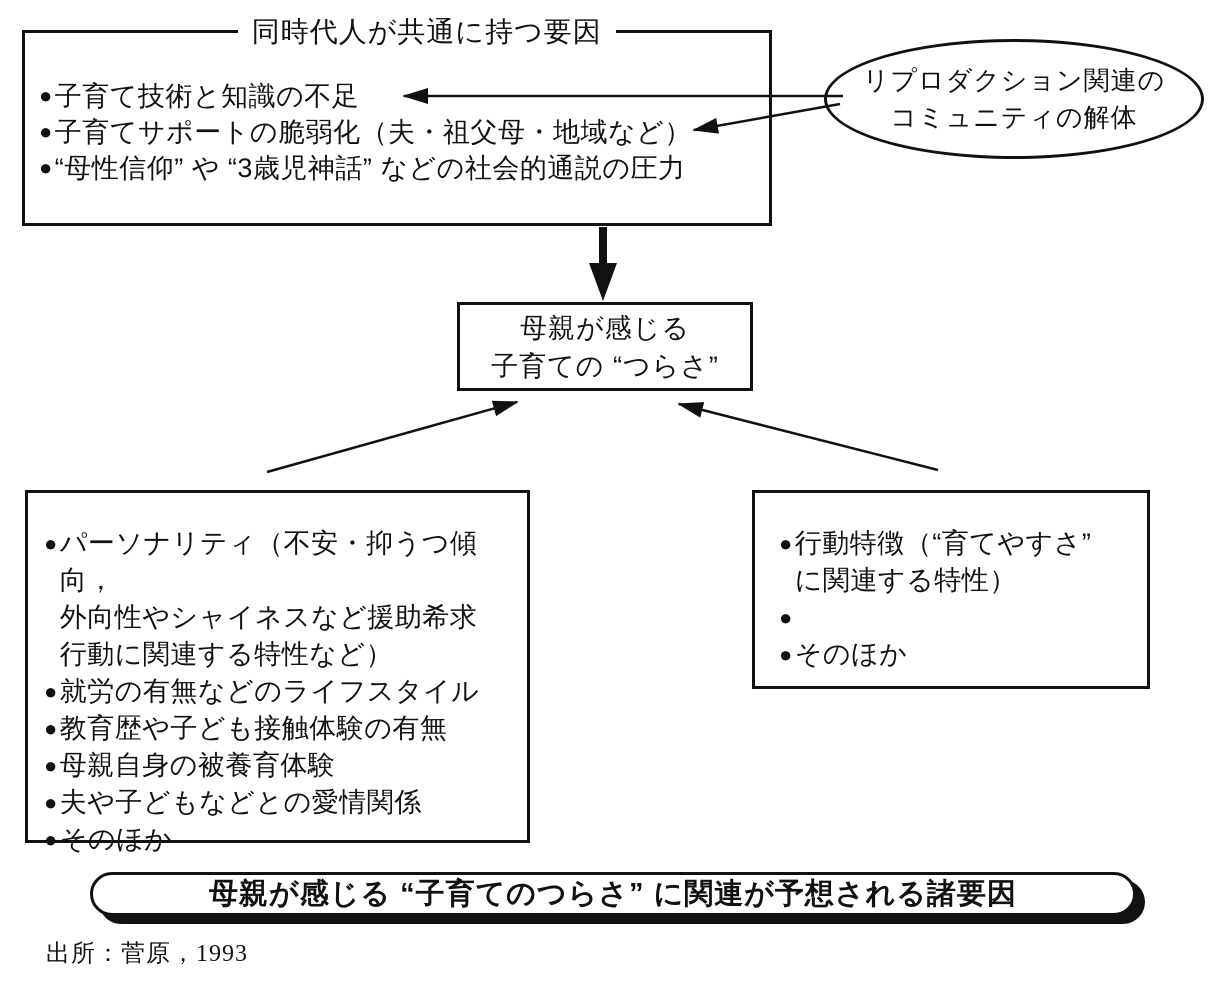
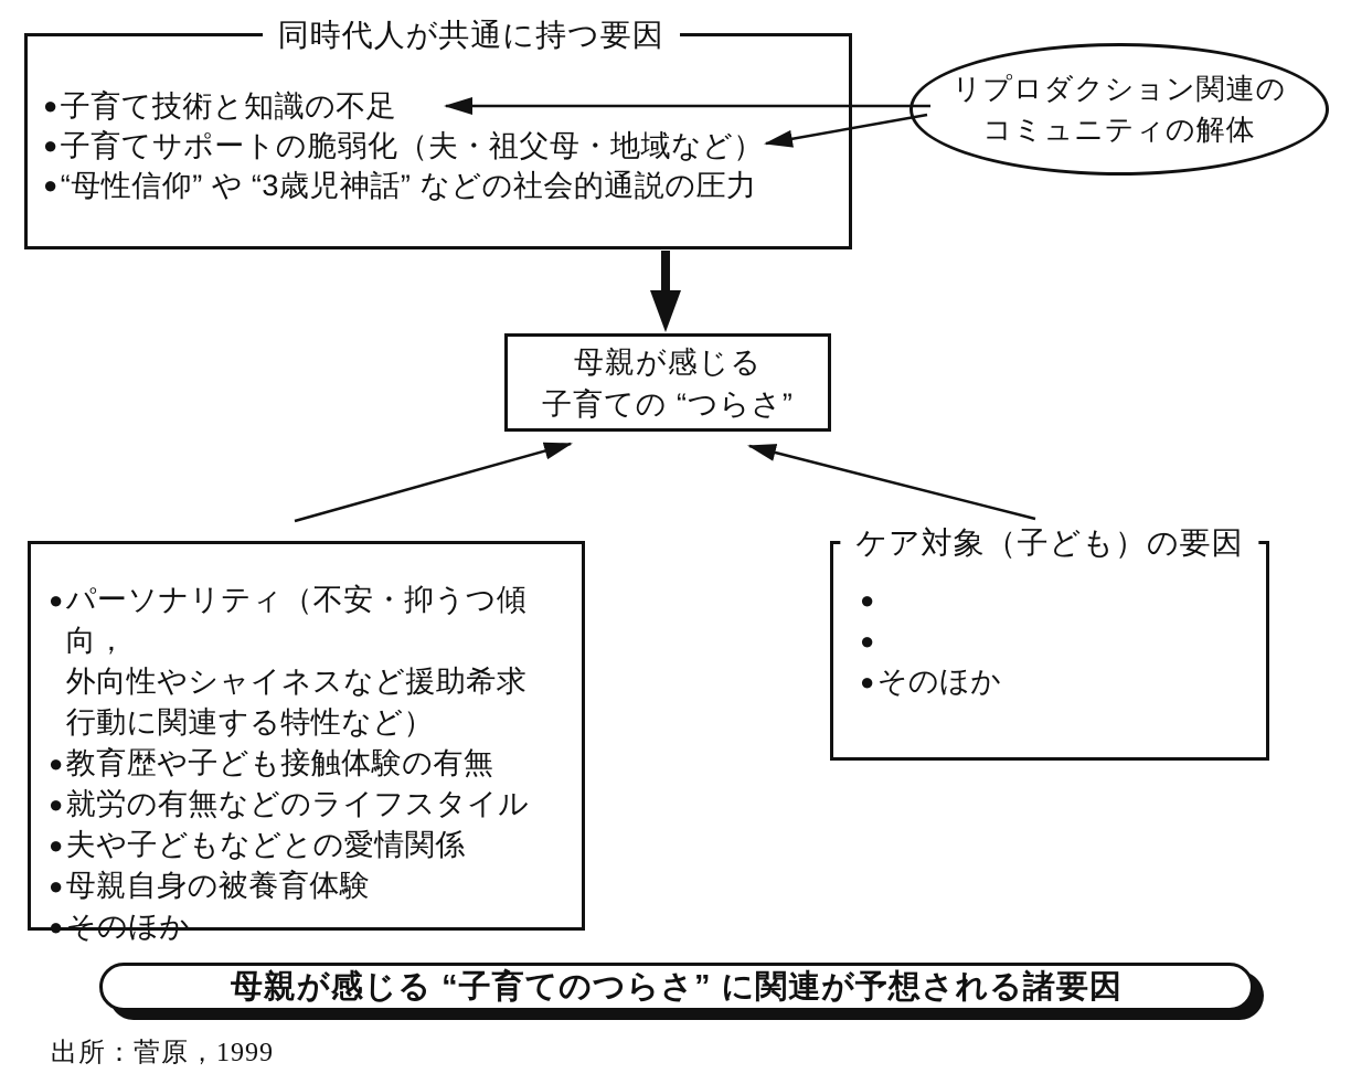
  同時代人が共通に持つ要因
  ●
  子育て技術と知識の不足
  ●
  子育てサポートの脆弱化（夫・祖父母・地域など）
  ●
  “母性信仰” や “3歳児神話” などの社会的通説の圧力
  リプロダクション関連の
  コミュニティの解体
  母親が感じる
  子育ての “つらさ”
  ●
  パーソナリティ（不安・抑うつ傾向，
  外向性やシャイネスなど援助希求
  行動に関連する特性など）
  ●
- 就労の有無などのライフスタイル
+ 教育歴や子ども接触体験の有無
  ●
- 教育歴や子ども接触体験の有無
+ 就労の有無などのライフスタイル
  ●
- 母親自身の被養育体験
+ 夫や子どもなどとの愛情関係
  ●
- 夫や子どもなどとの愛情関係
+ 母親自身の被養育体験
  ●
  そのほか
+ ケア対象（子ども）の要因
  ●
- 行動特徴（“育てやすさ”
- に関連する特性）
  ●
  ●
  そのほか
  母親が感じる “子育てのつらさ” に関連が予想される諸要因
- 出所：菅原，1993
+ 出所：菅原，1999
